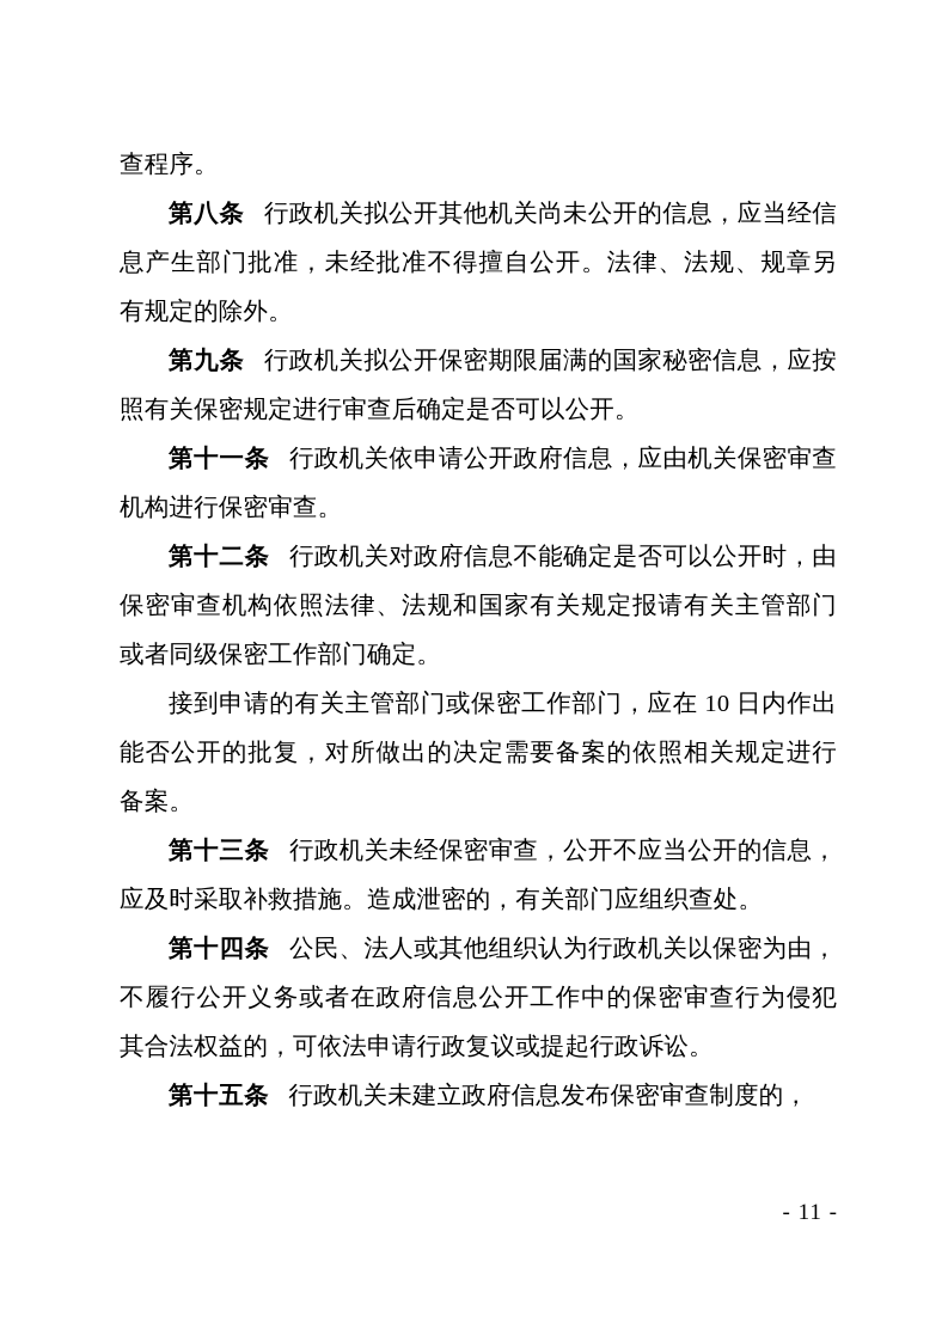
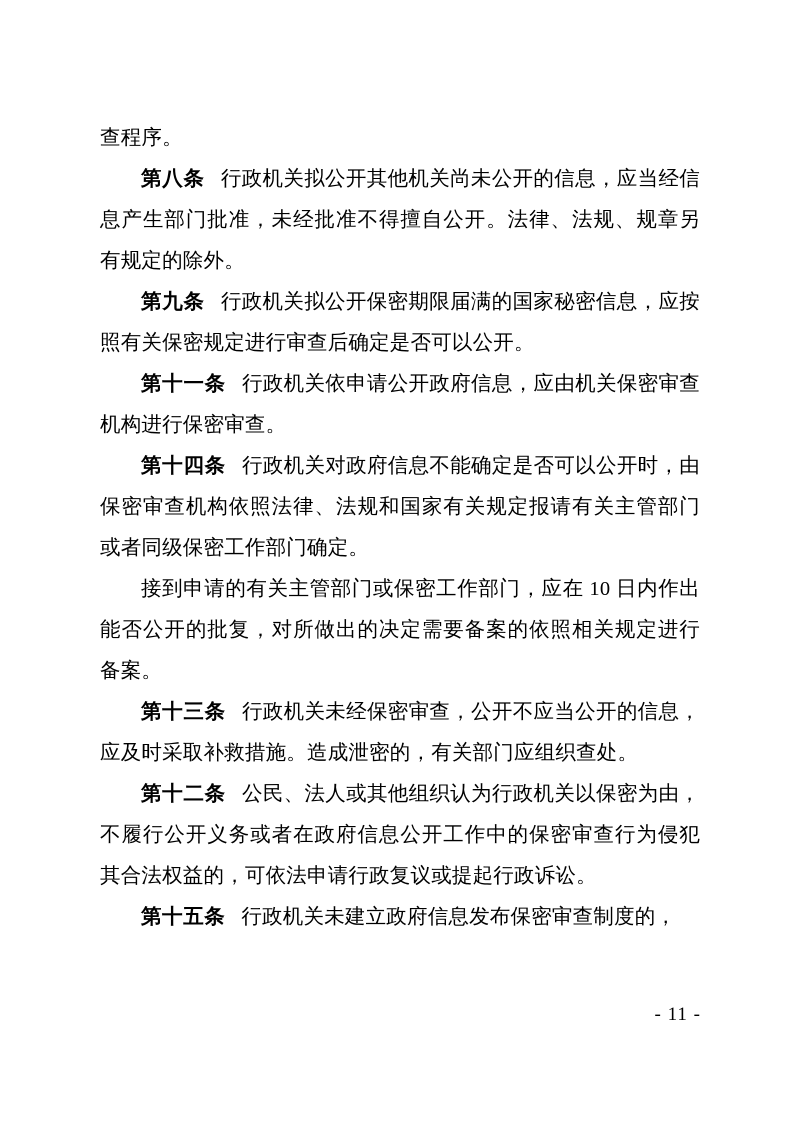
  查程序。
  第八条 行政机关拟公开其他机关尚未公开的信息，应当经信息产生部门批准，未经批准不得擅自公开。法律、法规、规章另有规定的除外。
  第九条 行政机关拟公开保密期限届满的国家秘密信息，应按照有关保密规定进行审查后确定是否可以公开。
  第十一条 行政机关依申请公开政府信息，应由机关保密审查机构进行保密审查。
- 第十二条 行政机关对政府信息不能确定是否可以公开时，由保密审查机构依照法律、法规和国家有关规定报请有关主管部门或者同级保密工作部门确定。
+ 第十四条 行政机关对政府信息不能确定是否可以公开时，由保密审查机构依照法律、法规和国家有关规定报请有关主管部门或者同级保密工作部门确定。
  接到申请的有关主管部门或保密工作部门，应在 10 日内作出能否公开的批复，对所做出的决定需要备案的依照相关规定进行备案。
  第十三条 行政机关未经保密审查，公开不应当公开的信息，应及时采取补救措施。造成泄密的，有关部门应组织查处。
- 第十四条 公民、法人或其他组织认为行政机关以保密为由，不履行公开义务或者在政府信息公开工作中的保密审查行为侵犯其合法权益的，可依法申请行政复议或提起行政诉讼。
+ 第十二条 公民、法人或其他组织认为行政机关以保密为由，不履行公开义务或者在政府信息公开工作中的保密审查行为侵犯其合法权益的，可依法申请行政复议或提起行政诉讼。
  第十五条 行政机关未建立政府信息发布保密审查制度的，
  - 11 -
